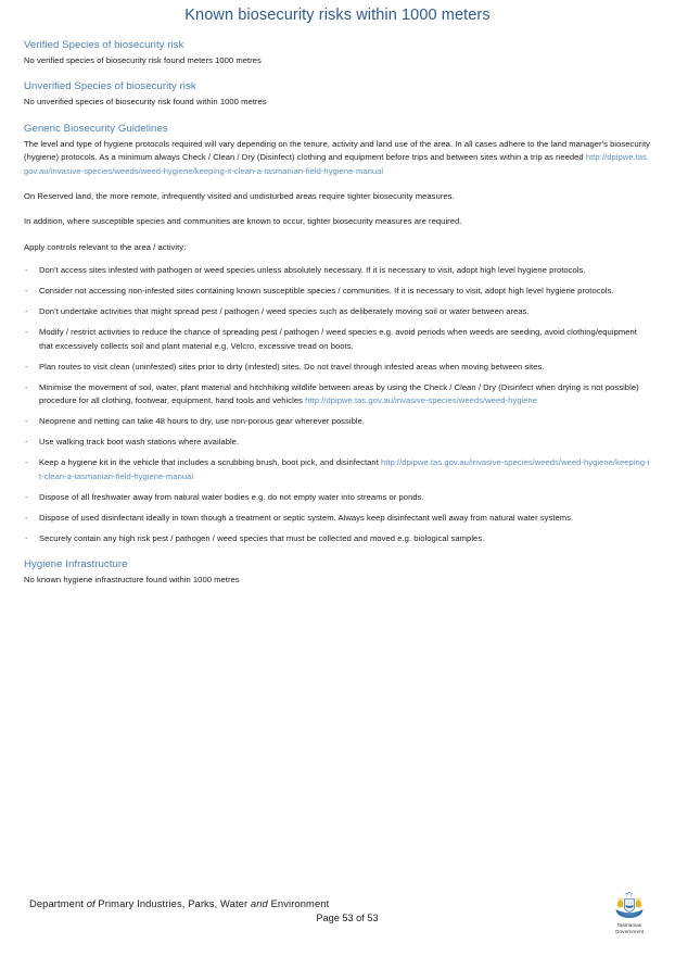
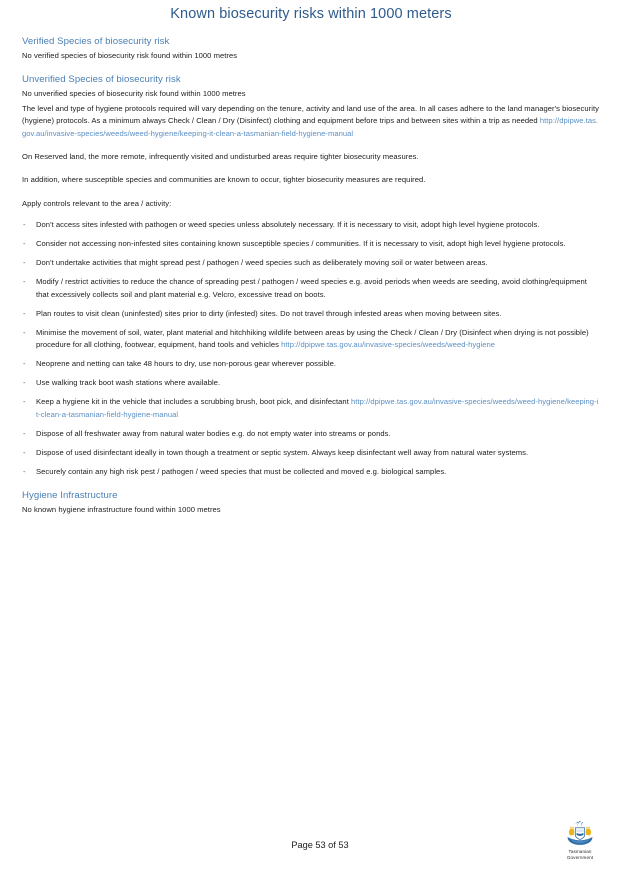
  Known biosecurity risks within 1000 meters
  Verified Species of biosecurity risk
- No verified species of biosecurity risk found meters 1000 metres
+ No verified species of biosecurity risk found within 1000 metres
  Unverified Species of biosecurity risk
  No unverified species of biosecurity risk found within 1000 metres
- Generic Biosecurity Guidelines
  The level and type of hygiene protocols required will vary depending on the tenure, activity and land use of the area. In all cases adhere to the land manager's biosecurity (hygiene) protocols. As a minimum always Check / Clean / Dry (Disinfect) clothing and equipment before trips and between sites within a trip as needed http://dpipwe.tas.gov.au/invasive-species/weeds/weed-hygiene/keeping-it-clean-a-tasmanian-field-hygiene-manual
  On Reserved land, the more remote, infrequently visited and undisturbed areas require tighter biosecurity measures.
  In addition, where susceptible species and communities are known to occur, tighter biosecurity measures are required.
  Apply controls relevant to the area / activity:
  -
  Don't access sites infested with pathogen or weed species unless absolutely necessary. If it is necessary to visit, adopt high level hygiene protocols.
  -
  Consider not accessing non-infested sites containing known susceptible species / communities. If it is necessary to visit, adopt high level hygiene protocols.
  -
  Don't undertake activities that might spread pest / pathogen / weed species such as deliberately moving soil or water between areas.
  -
  Modify / restrict activities to reduce the chance of spreading pest / pathogen / weed species e.g. avoid periods when weeds are seeding, avoid clothing/equipment that excessively collects soil and plant material e.g. Velcro, excessive tread on boots.
  -
  Plan routes to visit clean (uninfested) sites prior to dirty (infested) sites. Do not travel through infested areas when moving between sites.
  -
  Minimise the movement of soil, water, plant material and hitchhiking wildlife between areas by using the Check / Clean / Dry (Disinfect when drying is not possible) procedure for all clothing, footwear, equipment, hand tools and vehicles http://dpipwe.tas.gov.au/invasive-species/weeds/weed-hygiene
  -
  Neoprene and netting can take 48 hours to dry, use non-porous gear wherever possible.
  -
  Use walking track boot wash stations where available.
  -
  Keep a hygiene kit in the vehicle that includes a scrubbing brush, boot pick, and disinfectant http://dpipwe.tas.gov.au/invasive-species/weeds/weed-hygiene/keeping-it-clean-a-tasmanian-field-hygiene-manual
  -
  Dispose of all freshwater away from natural water bodies e.g. do not empty water into streams or ponds.
  -
  Dispose of used disinfectant ideally in town though a treatment or septic system. Always keep disinfectant well away from natural water systems.
  -
  Securely contain any high risk pest / pathogen / weed species that must be collected and moved e.g. biological samples.
  Hygiene Infrastructure
  No known hygiene infrastructure found within 1000 metres
- Department of Primary Industries, Parks, Water and Environment
  Page 53 of 53
